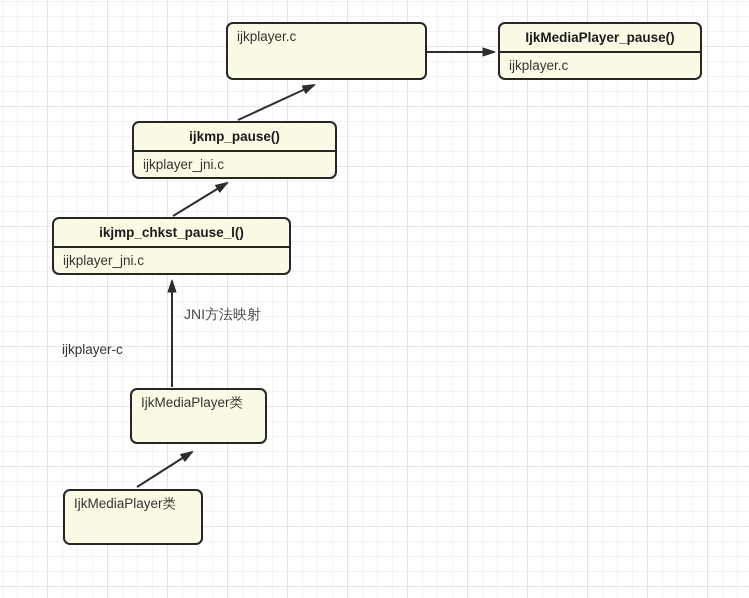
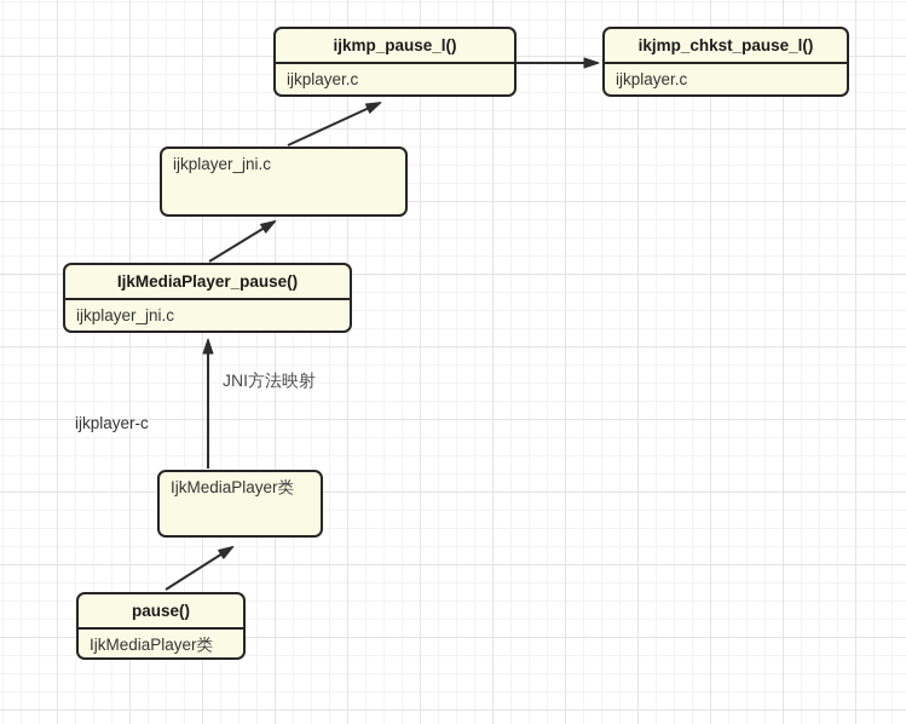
  ijkplayer-c
+ ijkmp_pause_l()
  ijkplayer.c
- IjkMediaPlayer_pause()
+ ikjmp_chkst_pause_l()
  ijkplayer.c
- ijkmp_pause()
  ijkplayer_jni.c
- ikjmp_chkst_pause_l()
+ IjkMediaPlayer_pause()
  ijkplayer_jni.c
  IjkMediaPlayer类
+ pause()
  IjkMediaPlayer类
  JNI方法映射
